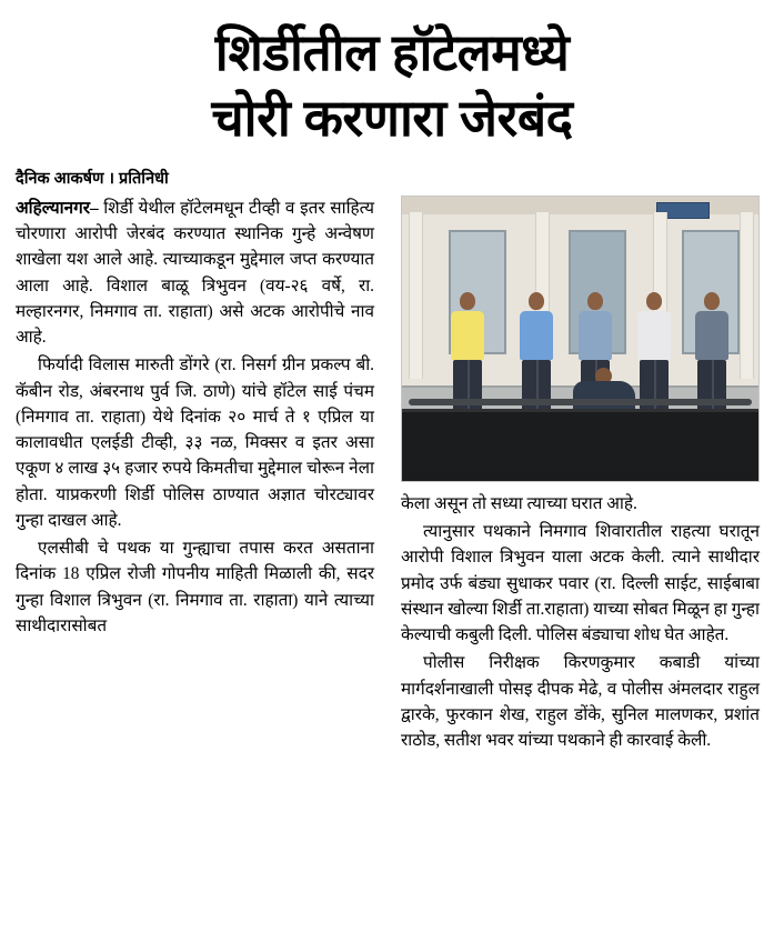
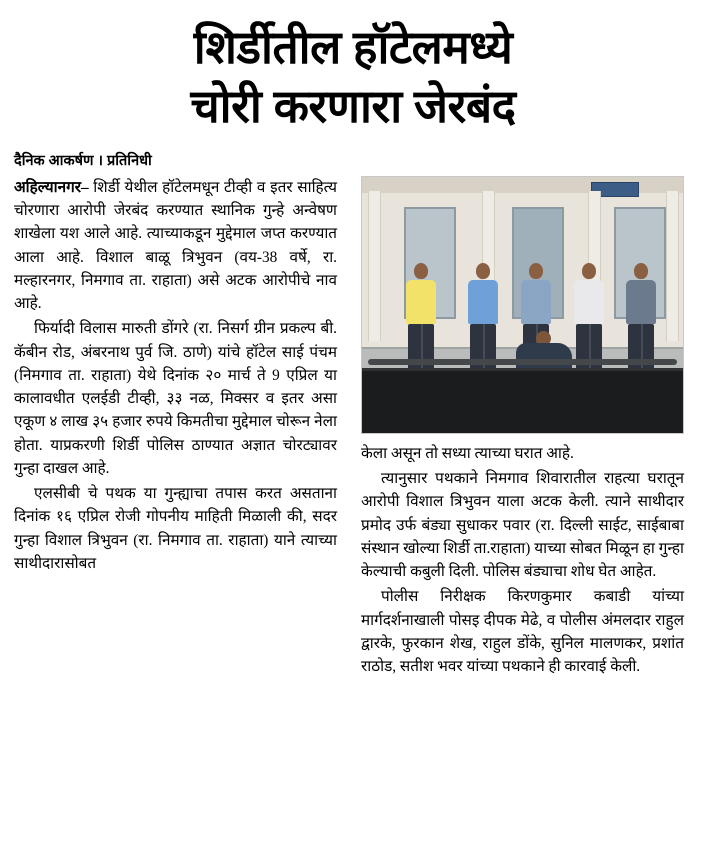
  शिर्डीतील हॉटेलमध्ये
  चोरी करणारा जेरबंद
  दैनिक आकर्षण । प्रतिनिधी
- अहिल्यानगर– शिर्डी येथील हॉटेलमधून टीव्ही व इतर साहित्य चोरणारा आरोपी जेरबंद करण्यात स्थानिक गुन्हे अन्वेषण शाखेला यश आले आहे. त्याच्याकडून मुद्देमाल जप्त करण्यात आला आहे. विशाल बाळू त्रिभुवन (वय-२६ वर्षे, रा. मल्हारनगर, निमगाव ता. राहाता) असे अटक आरोपीचे नाव आहे.
+ अहिल्यानगर– शिर्डी येथील हॉटेलमधून टीव्ही व इतर साहित्य चोरणारा आरोपी जेरबंद करण्यात स्थानिक गुन्हे अन्वेषण शाखेला यश आले आहे. त्याच्याकडून मुद्देमाल जप्त करण्यात आला आहे. विशाल बाळू त्रिभुवन (वय-38 वर्षे, रा. मल्हारनगर, निमगाव ता. राहाता) असे अटक आरोपीचे नाव आहे.
- फिर्यादी विलास मारुती डोंगरे (रा. निसर्ग ग्रीन प्रकल्प बी. कॅबीन रोड, अंबरनाथ पुर्व जि. ठाणे) यांचे हॉटेल साई पंचम (निमगाव ता. राहाता) येथे दिनांक २० मार्च ते १ एप्रिल या कालावधीत एलईडी टीव्ही, ३३ नळ, मिक्सर व इतर असा एकूण ४ लाख ३५ हजार रुपये किमतीचा मुद्देमाल चोरून नेला होता. याप्रकरणी शिर्डी पोलिस ठाण्यात अज्ञात चोरट्यावर गुन्हा दाखल आहे.
+ फिर्यादी विलास मारुती डोंगरे (रा. निसर्ग ग्रीन प्रकल्प बी. कॅबीन रोड, अंबरनाथ पुर्व जि. ठाणे) यांचे हॉटेल साई पंचम (निमगाव ता. राहाता) येथे दिनांक २० मार्च ते 9 एप्रिल या कालावधीत एलईडी टीव्ही, ३३ नळ, मिक्सर व इतर असा एकूण ४ लाख ३५ हजार रुपये किमतीचा मुद्देमाल चोरून नेला होता. याप्रकरणी शिर्डी पोलिस ठाण्यात अज्ञात चोरट्यावर गुन्हा दाखल आहे.
- एलसीबी चे पथक या गुन्ह्याचा तपास करत असताना दिनांक 18 एप्रिल रोजी गोपनीय माहिती मिळाली की, सदर गुन्हा विशाल त्रिभुवन (रा. निमगाव ता. राहाता) याने त्याच्या साथीदारासोबत
+ एलसीबी चे पथक या गुन्ह्याचा तपास करत असताना दिनांक १६ एप्रिल रोजी गोपनीय माहिती मिळाली की, सदर गुन्हा विशाल त्रिभुवन (रा. निमगाव ता. राहाता) याने त्याच्या साथीदारासोबत
  केला असून तो सध्या त्याच्या घरात आहे.
  त्यानुसार पथकाने निमगाव शिवारातील राहत्या घरातून आरोपी विशाल त्रिभुवन याला अटक केली. त्याने साथीदार प्रमोद उर्फ बंड्या सुधाकर पवार (रा. दिल्ली साईट, साईबाबा संस्थान खोल्या शिर्डी ता.राहाता) याच्या सोबत मिळून हा गुन्हा केल्याची कबुली दिली. पोलिस बंड्याचा शोध घेत आहेत.
  पोलीस निरीक्षक किरणकुमार कबाडी यांच्या मार्गदर्शनाखाली पोसइ दीपक मेढे, व पोलीस अंमलदार राहुल द्वारके, फुरकान शेख, राहुल डोंके, सुनिल मालणकर, प्रशांत राठोड, सतीश भवर यांच्या पथकाने ही कारवाई केली.
